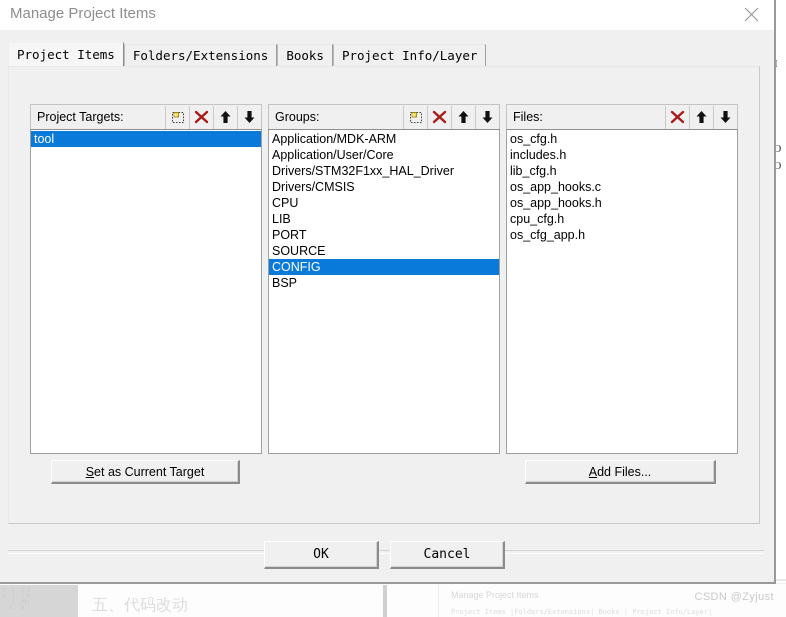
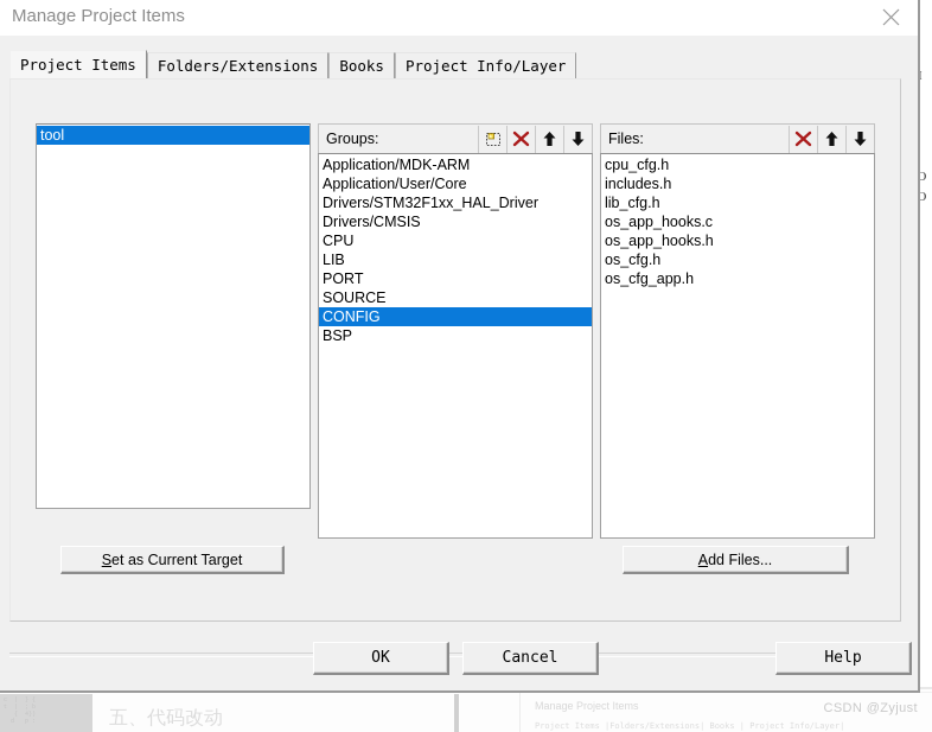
  五、代码改动
  Manage Project Items
  Project Items |Folders/Extensions| Books | Project Info/Layer|
  CSDN @Zyjust
  Manage Project Items
  Project Items
  Folders/Extensions
  Books
  Project Info/Layer
- Project Targets:
  tool
  Groups:
  Application/MDK-ARM
  Application/User/Core
  Drivers/STM32F1xx_HAL_Driver
  Drivers/CMSIS
  CPU
  LIB
  PORT
  SOURCE
  CONFIG
  BSP
  Files:
- os_cfg.h
+ cpu_cfg.h
  includes.h
  lib_cfg.h
  os_app_hooks.c
  os_app_hooks.h
- cpu_cfg.h
+ os_cfg.h
  os_cfg_app.h
  Set as Current Target
  Add Files...
  OK
  Cancel
+ Help
